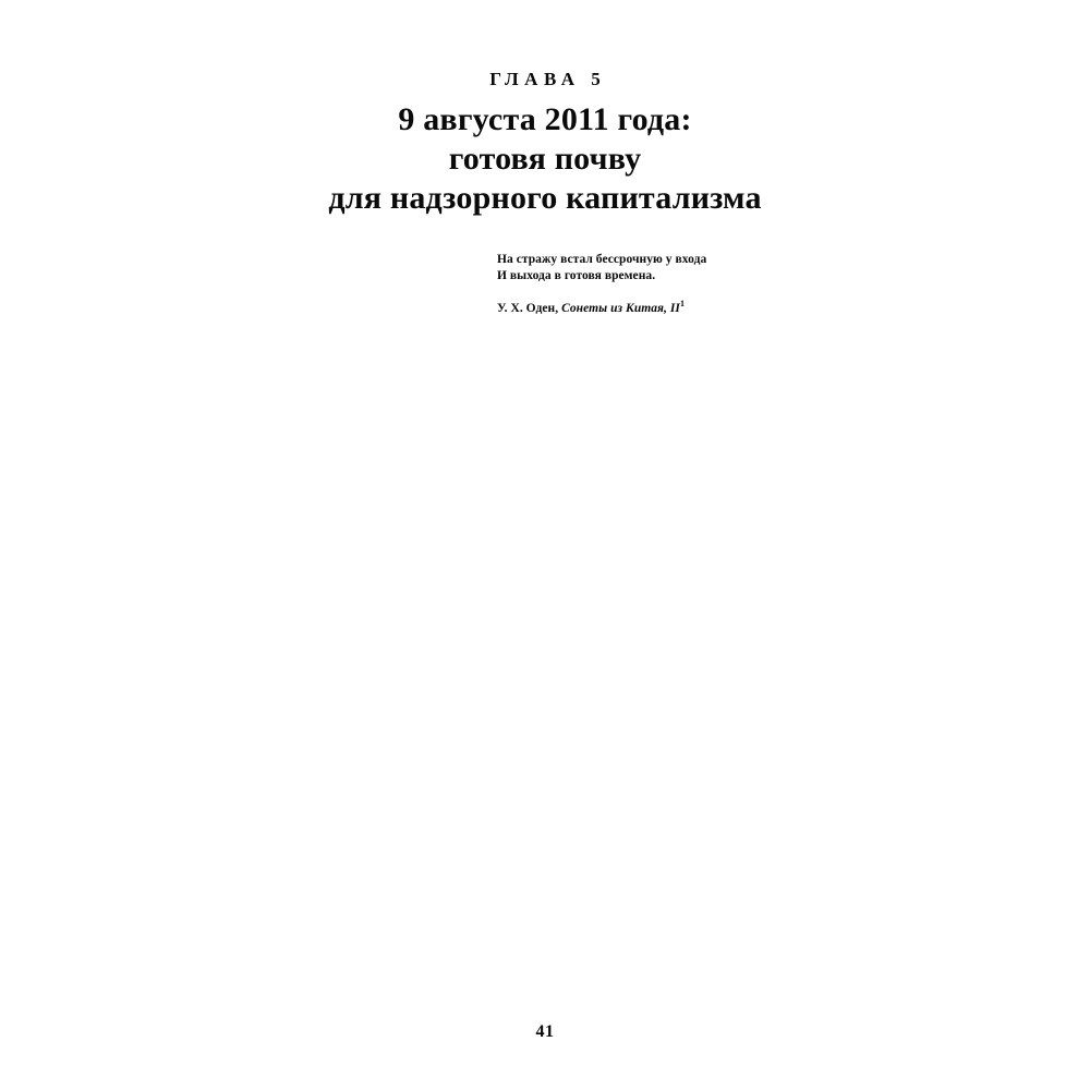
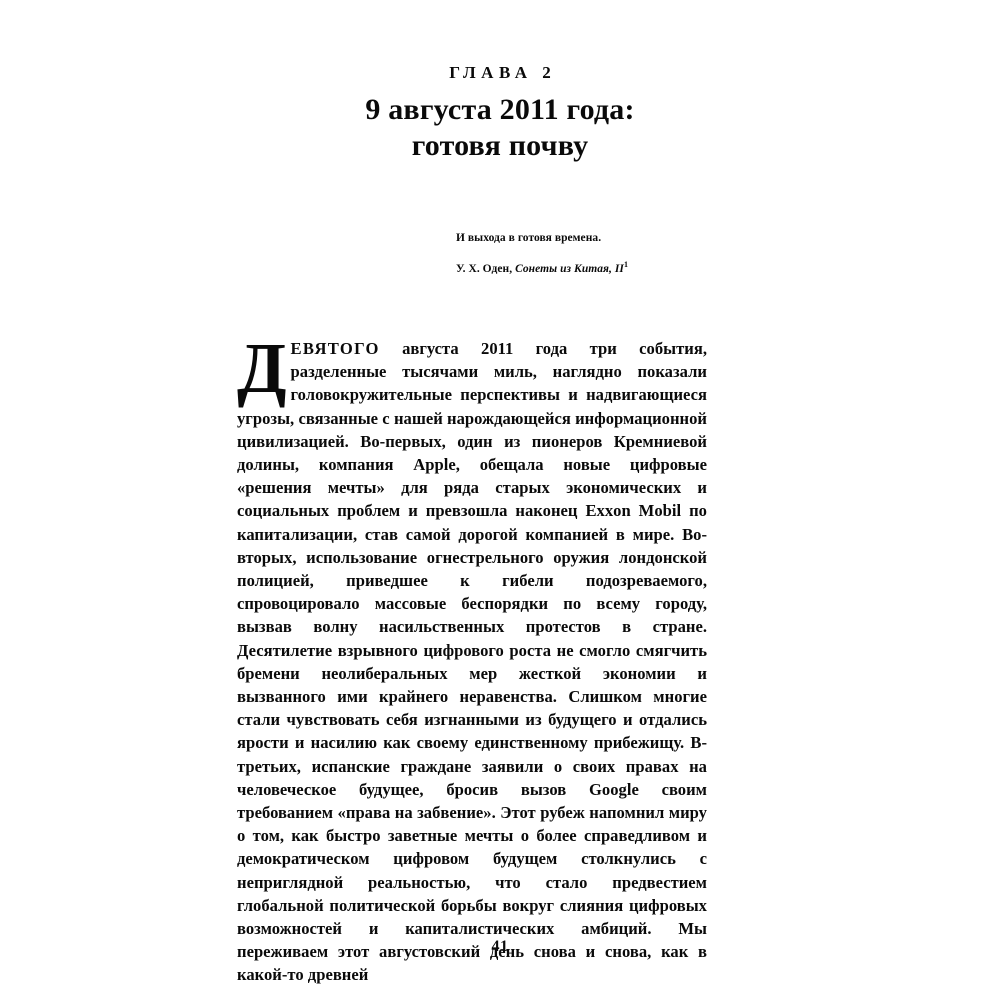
- ГЛАВА 5
+ ГЛАВА 2
  9 августа 2011 года:
  готовя почву
- для надзорного капитализма
- На стражу встал бессрочную у входа
  И выхода в готовя времена.
  У. Х. Оден, Сонеты из Китая, II1
+ Д
+ ЕВЯТОГО августа 2011 года три события, разделенные тысячами миль, наглядно показали головокружительные перспективы и надвигающиеся угрозы, связанные с нашей нарождающейся информационной цивилизацией. Во-первых, один из пионеров Кремниевой долины, компания Apple, обещала новые цифровые «решения мечты» для ряда старых экономических и социальных проблем и превзошла наконец Exxon Mobil по капитализации, став самой дорогой компанией в мире. Во-вторых, использование огнестрельного оружия лондонской полицией, приведшее к гибели подозреваемого, спровоцировало массовые беспорядки по всему городу, вызвав волну насильственных протестов в стране. Десятилетие взрывного цифрового роста не смогло смягчить бремени неолиберальных мер жесткой экономии и вызванного ими крайнего неравенства. Слишком многие стали чувствовать себя изгнанными из будущего и отдались ярости и насилию как своему единственному прибежищу. В-третьих, испанские граждане заявили о своих правах на человеческое будущее, бросив вызов Google своим требованием «права на забвение». Этот рубеж напомнил миру о том, как быстро заветные мечты о более справедливом и демократическом цифровом будущем столкнулись с неприглядной реальностью, что стало предвестием глобальной политической борьбы вокруг слияния цифровых возможностей и капиталистических амбиций. Мы переживаем этот августовский день снова и снова, как в какой-то древней
  41
